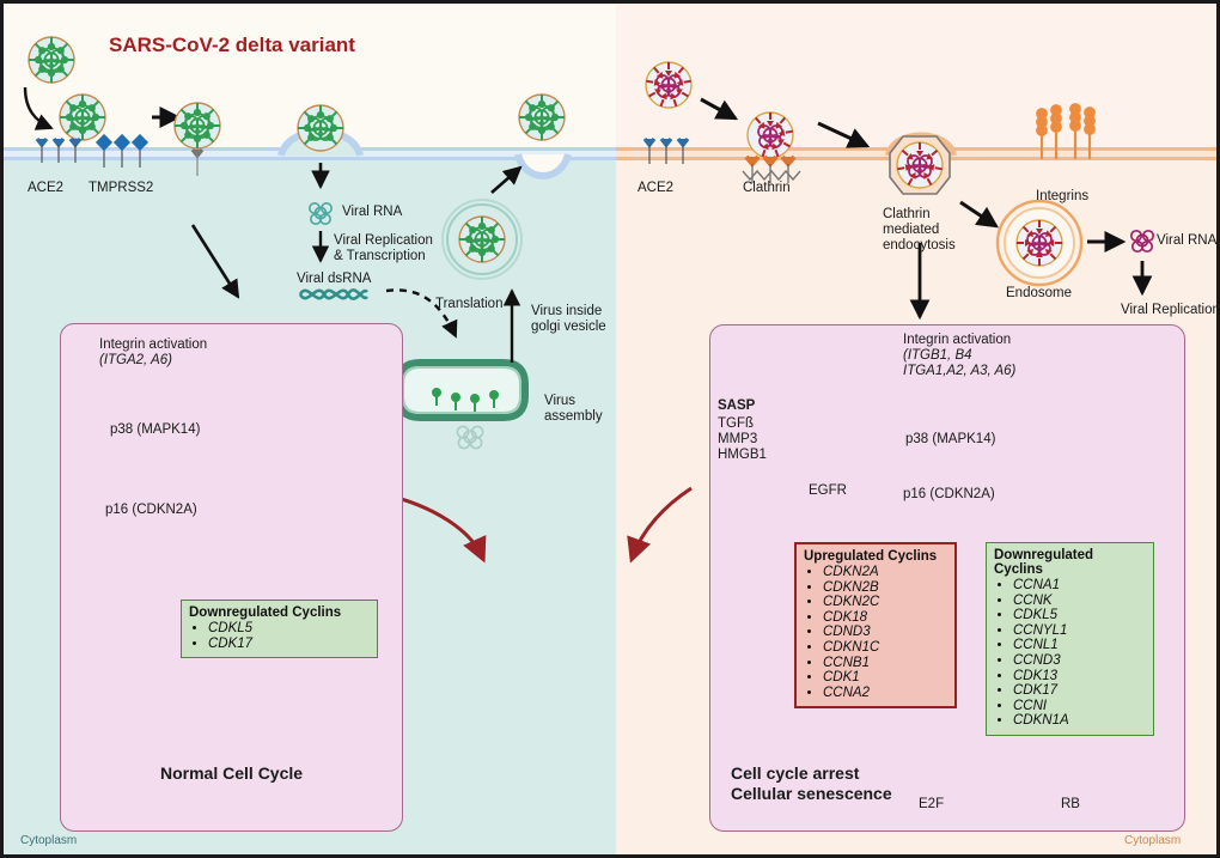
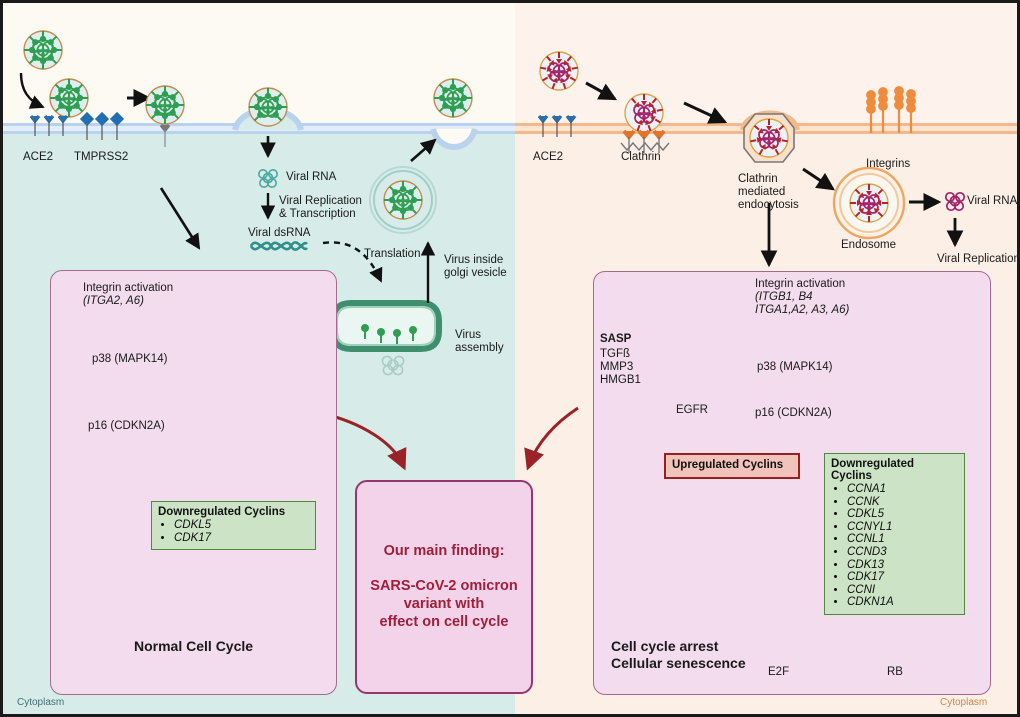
- SARS-CoV-2 delta variant
  ACE2
  TMPRSS2
  Viral RNA
  Viral Replication
  & Transcription
  Viral dsRNA
  Translation
  Virus inside
  golgi vesicle
  Virus
  assembly
  Integrin activation
  (ITGA2, A6)
  p38 (MAPK14)
  p16 (CDKN2A)
  Downregulated Cyclins
  CDKL5
  CDK17
  Normal Cell Cycle
+ Our main finding:
+ SARS-CoV-2 omicron
+ variant with
+ effect on cell cycle
  ACE2
  Clathrin
  Integrins
  Clathrin
  mediated
  endocytosis
  Endosome
  Viral RNA
  Viral Replication
  Integrin activation
  (ITGB1, B4
  ITGA1,A2, A3, A6)
  p38 (MAPK14)
  p16 (CDKN2A)
  SASP
  TGFß
  MMP3
  HMGB1
  EGFR
  Upregulated Cyclins
- CDKN2A
- CDKN2B
- CDKN2C
- CDK18
- CDND3
- CDKN1C
- CCNB1
- CDK1
- CCNA2
  Downregulated Cyclins
  CCNA1
  CCNK
  CDKL5
  CCNYL1
  CCNL1
  CCND3
  CDK13
  CDK17
  CCNI
  CDKN1A
  Cell cycle arrest
  Cellular senescence
  E2F
  RB
  Cytoplasm
  Cytoplasm
